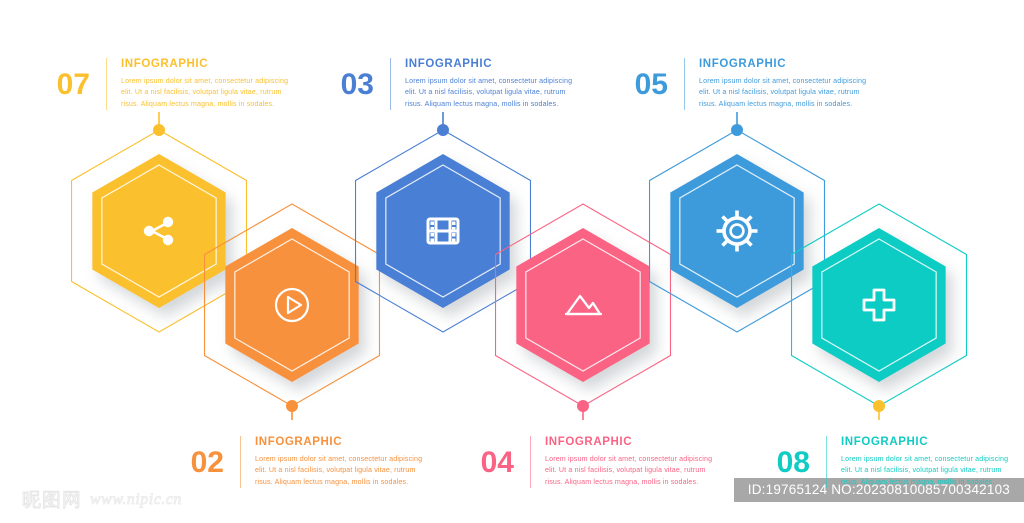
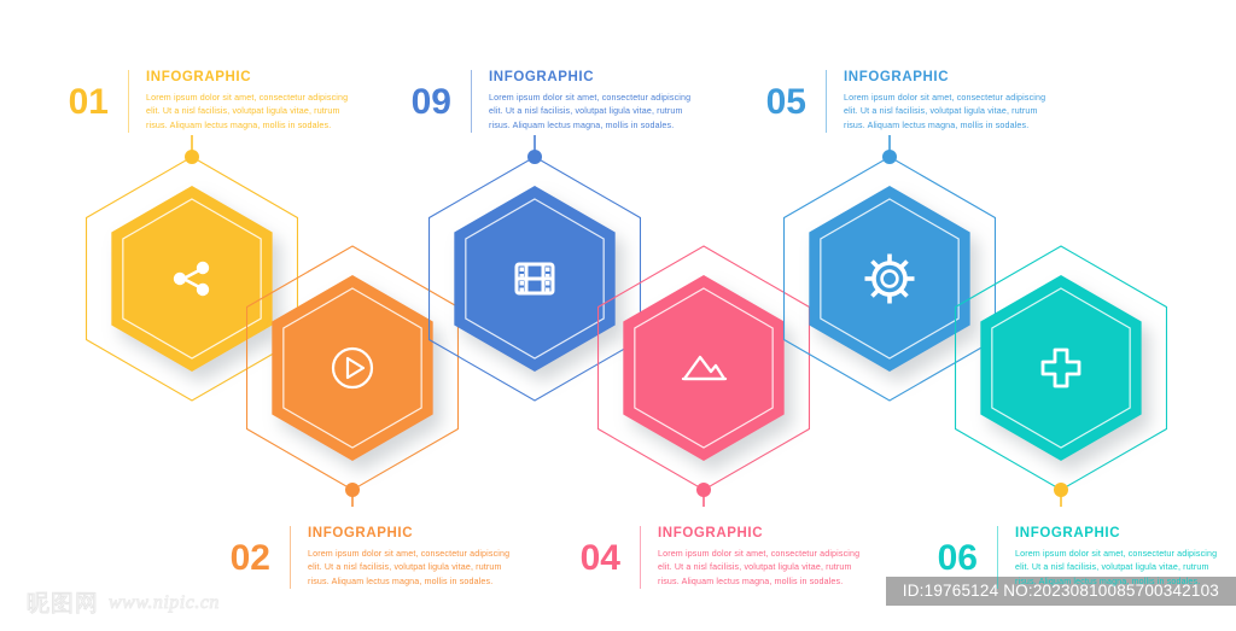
  昵图网
  ID:19765124 NO:20230810085700342103
- 07
+ 01
  INFOGRAPHIC
  Lorem ipsum dolor sit amet, consectetur adipiscing elit. Ut a nisl facilisis, volutpat ligula vitae, rutrum risus. Aliquam lectus magna, mollis in sodales.
  02
  INFOGRAPHIC
  Lorem ipsum dolor sit amet, consectetur adipiscing elit. Ut a nisl facilisis, volutpat ligula vitae, rutrum risus. Aliquam lectus magna, mollis in sodales.
- 03
+ 09
  INFOGRAPHIC
  Lorem ipsum dolor sit amet, consectetur adipiscing elit. Ut a nisl facilisis, volutpat ligula vitae, rutrum risus. Aliquam lectus magna, mollis in sodales.
  04
  INFOGRAPHIC
  Lorem ipsum dolor sit amet, consectetur adipiscing elit. Ut a nisl facilisis, volutpat ligula vitae, rutrum risus. Aliquam lectus magna, mollis in sodales.
  05
  INFOGRAPHIC
  Lorem ipsum dolor sit amet, consectetur adipiscing elit. Ut a nisl facilisis, volutpat ligula vitae, rutrum risus. Aliquam lectus magna, mollis in sodales.
- 08
+ 06
  INFOGRAPHIC
  Lorem ipsum dolor sit amet, consectetur adipiscing elit. Ut a nisl facilisis, volutpat ligula vitae, rutrum risus. Aliquam lectus magna, mollis in sodales.
